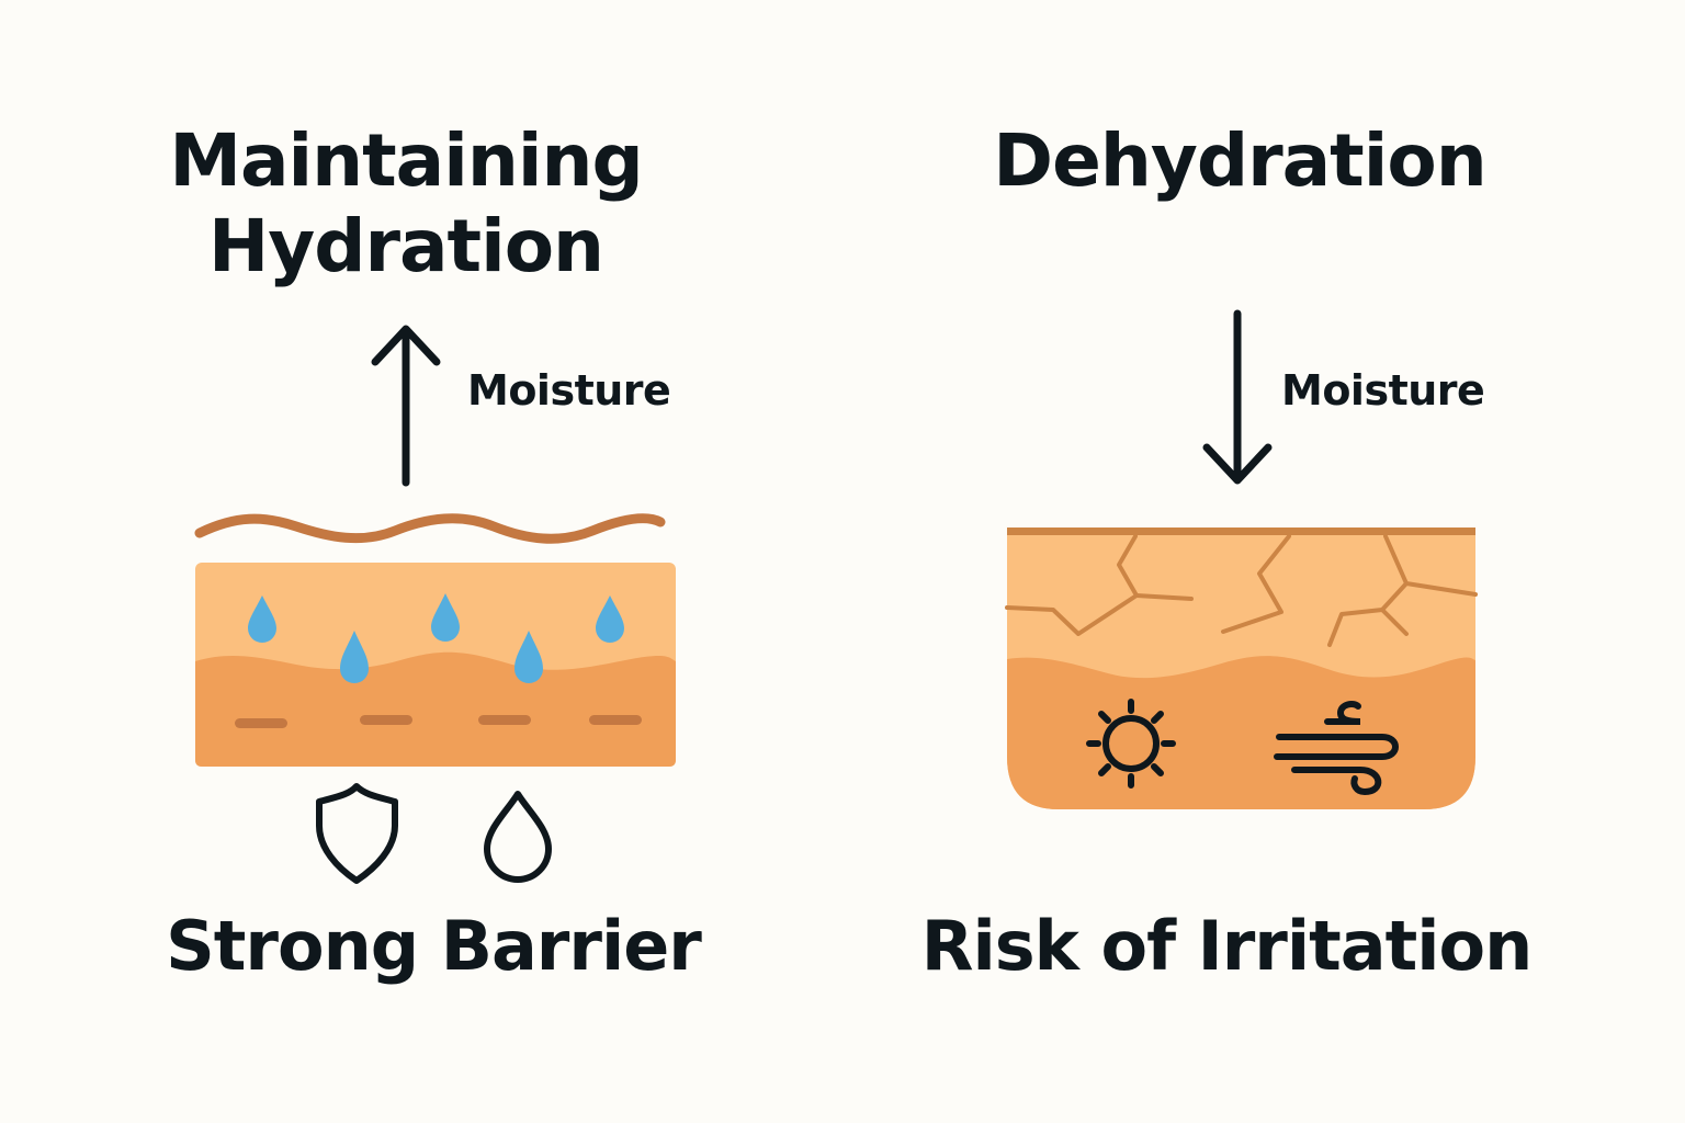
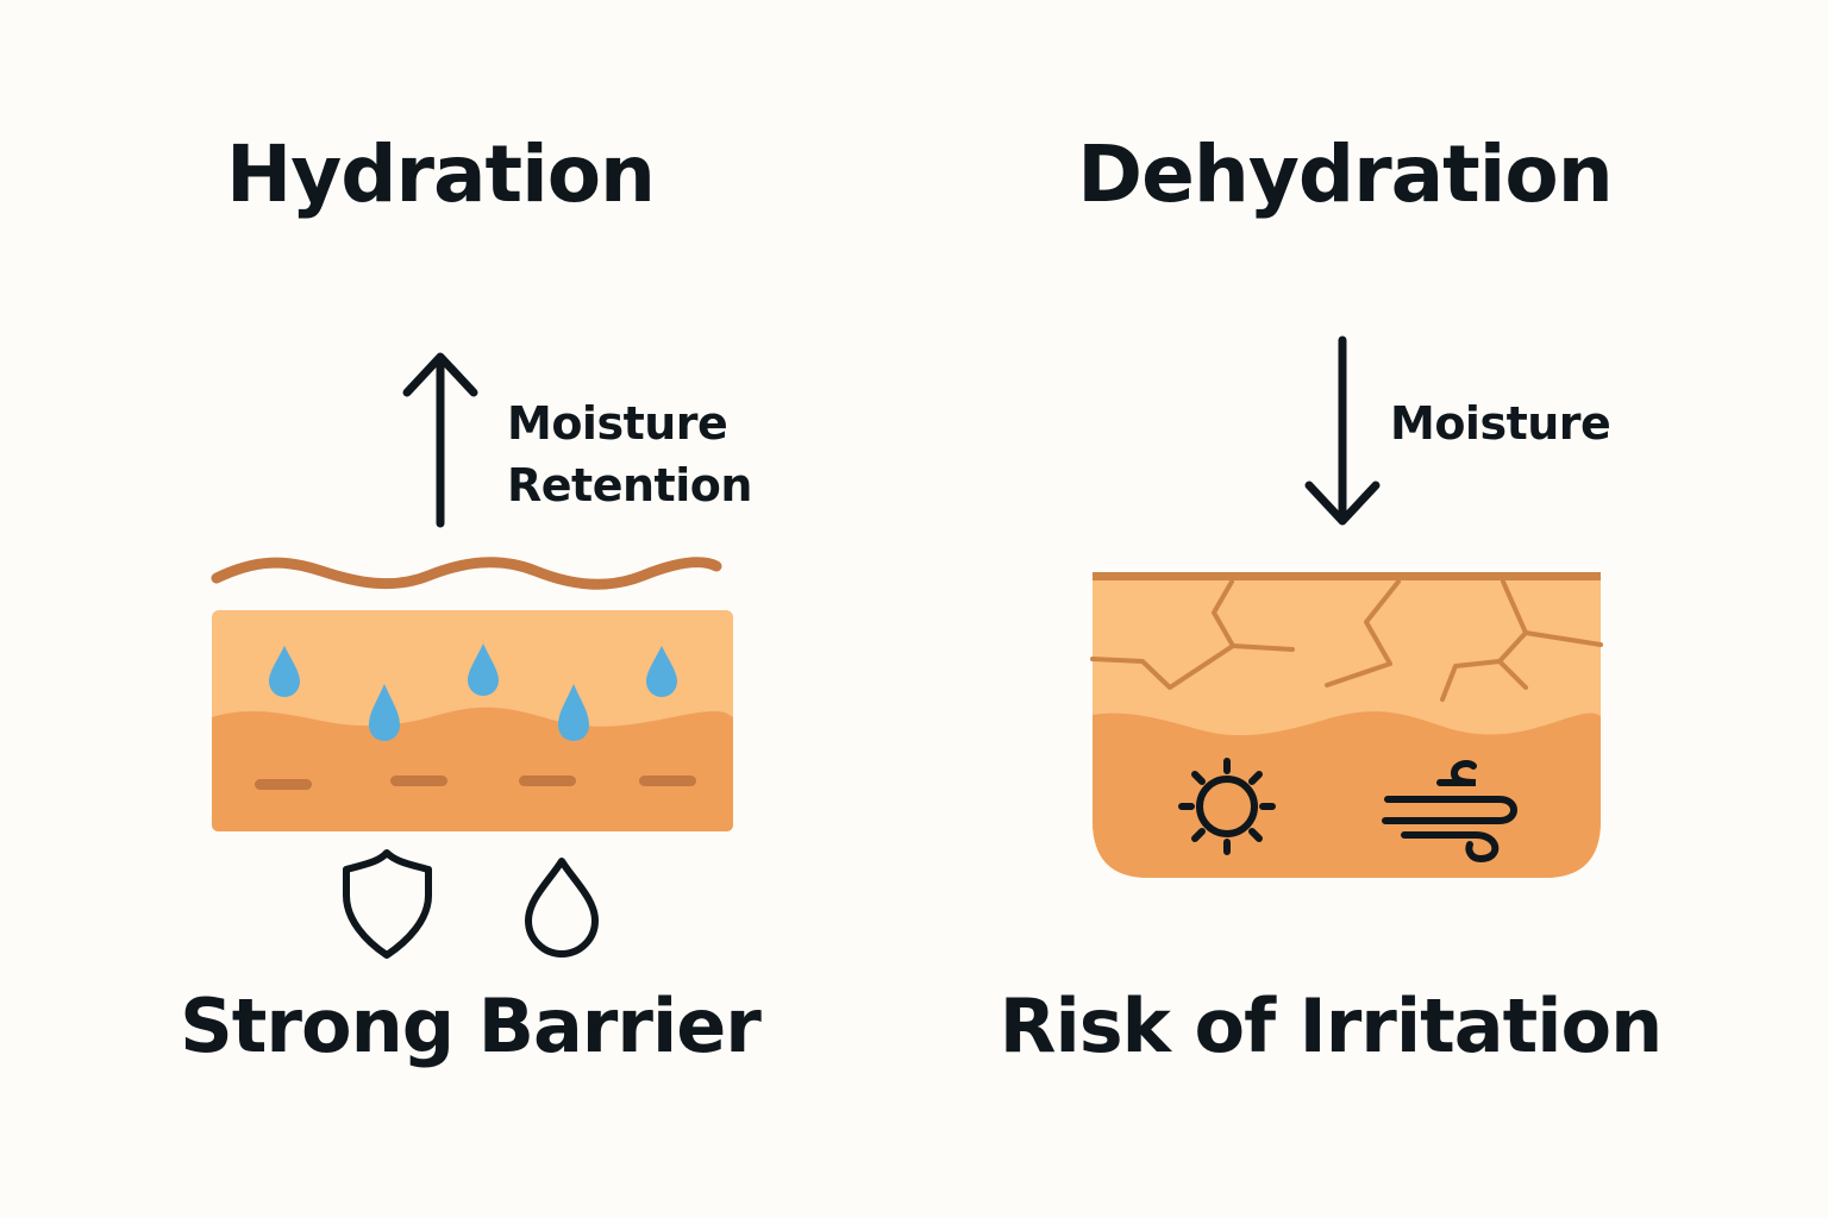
- Maintaining
  Hydration
  Moisture
+ Retention
  Strong Barrier
  Dehydration
  Moisture
  Risk of Irritation
